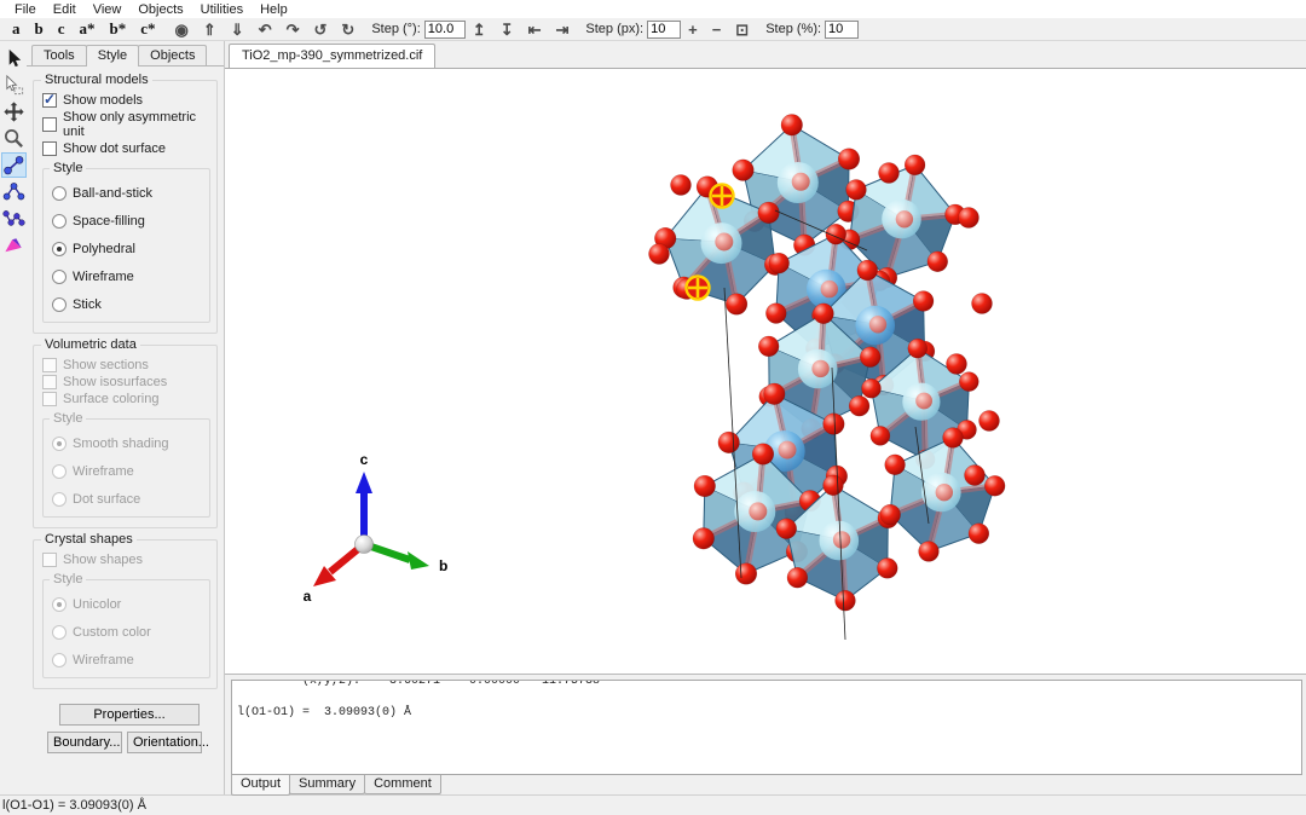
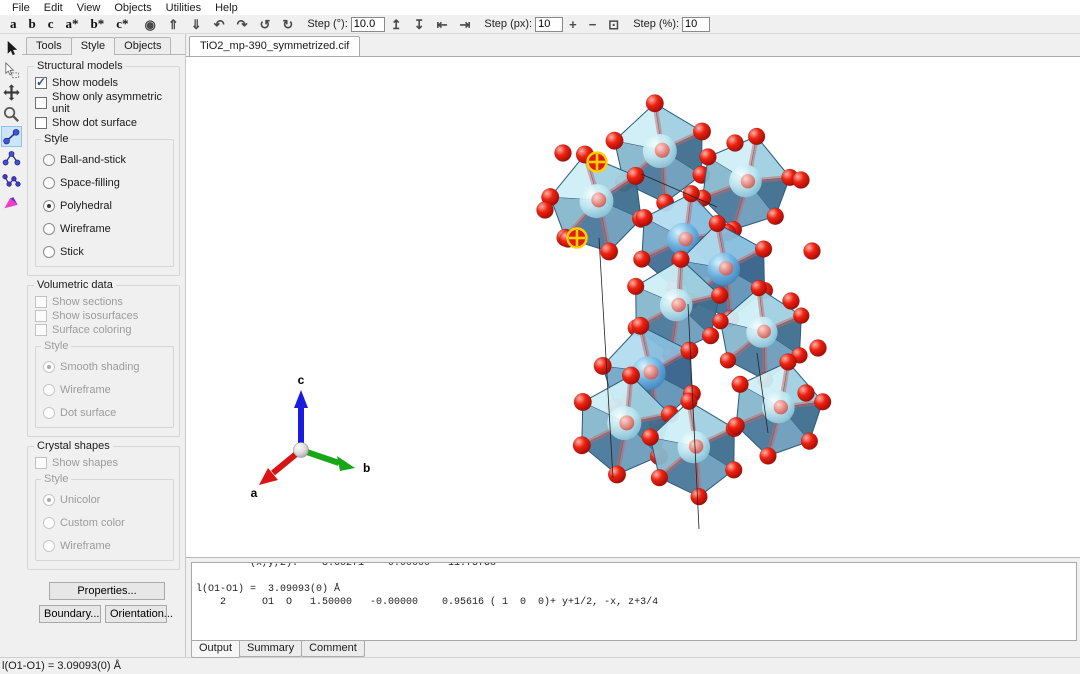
  File
  Edit
  View
  Objects
  Utilities
  Help
  a
  b
  c
  a*
  b*
  c*
  ◉
  ⇑
  ⇓
  ↶
  ↷
  ↺
  ↻
  Step (°):
  10.0
  ↥
  ↧
  ⇤
  ⇥
  Step (px):
  10
  +
  −
  ⊡
  Step (%):
  10
  Tools
  Style
  Objects
  Structural models
  Show models
  Show only asymmetric unit
  Show dot surface
  Style
  Ball-and-stick
  Space-filling
  Polyhedral
  Wireframe
  Stick
  Volumetric data
  Show sections
  Show isosurfaces
  Surface coloring
  Style
  Smooth shading
  Wireframe
  Dot surface
  Crystal shapes
  Show shapes
  Style
  Unicolor
  Custom color
  Wireframe
  Properties...
  Boundary...
  Orientation...
  TiO2_mp-390_symmetrized.cif
  c
  a
  b
  (x,y,z): 3.60271 0.00000 11.75738
  l(O1-O1) = 3.09093(0) Å
+ 2 O1 O 1.50000 -0.00000 0.95616 ( 1 0 0)+ y+1/2, -x, z+3/4
  Output
  Summary
  Comment
  l(O1-O1) = 3.09093(0) Å
